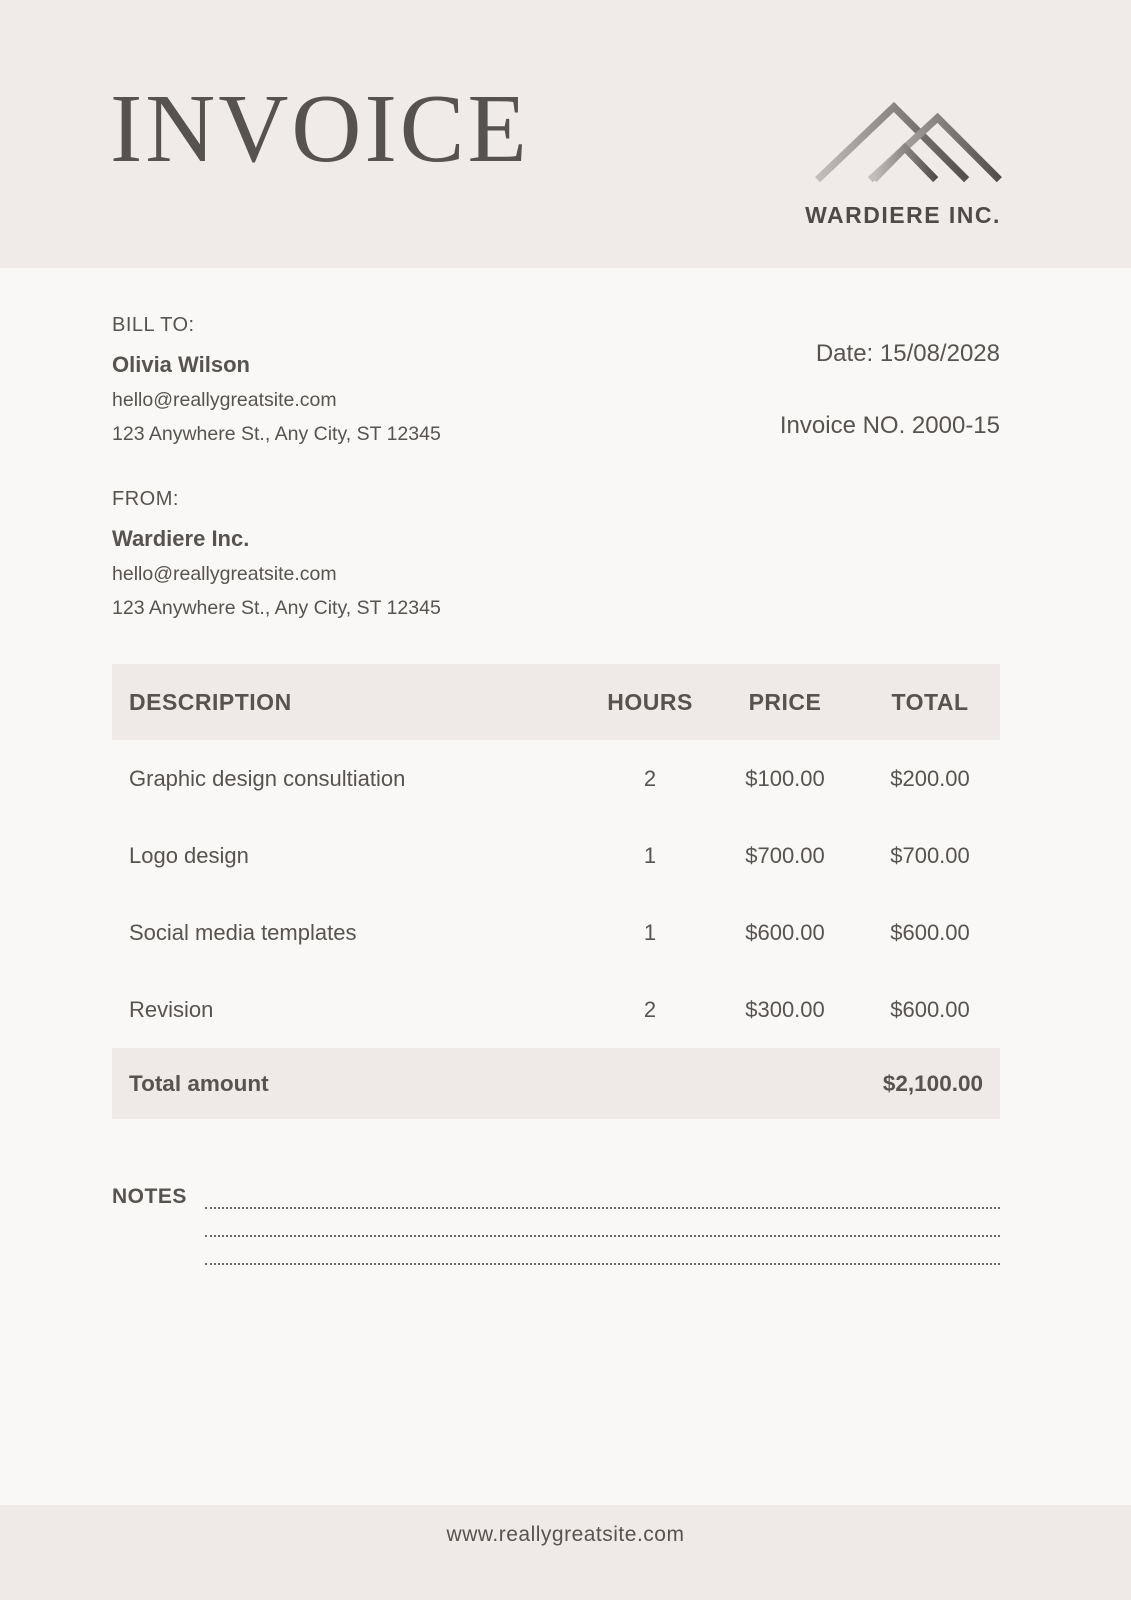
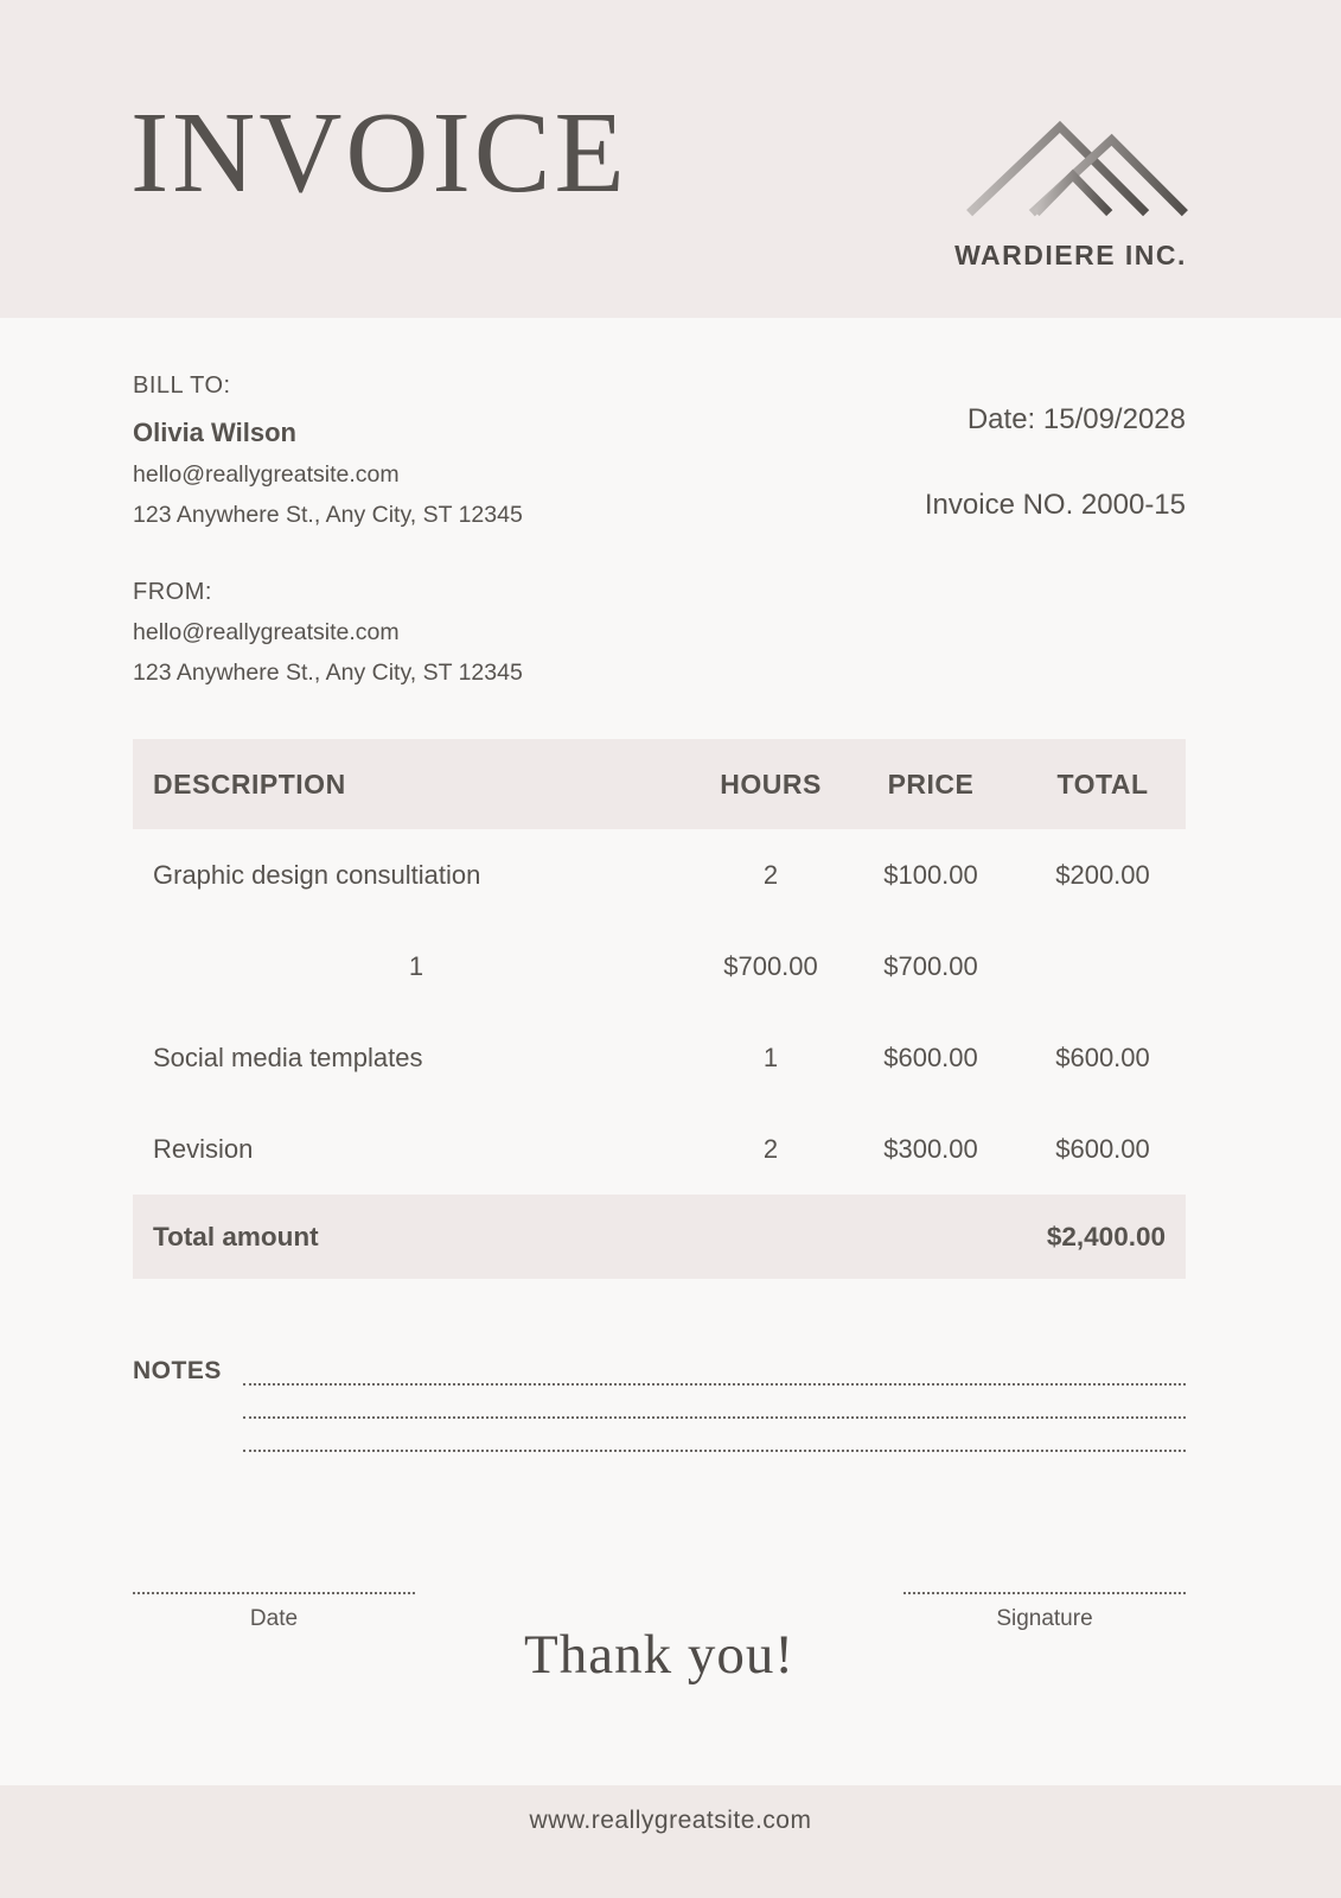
  INVOICE
  WARDIERE INC.
  BILL TO:
  Olivia Wilson
  hello@reallygreatsite.com
  123 Anywhere St., Any City, ST 12345
- Date: 15/08/2028
+ Date: 15/09/2028
  Invoice NO. 2000-15
  FROM:
- Wardiere Inc.
  hello@reallygreatsite.com
  123 Anywhere St., Any City, ST 12345
  DESCRIPTION
  HOURS
  PRICE
  TOTAL
  Graphic design consultiation
  2
  $100.00
  $200.00
- Logo design
  1
  $700.00
  $700.00
  Social media templates
  1
  $600.00
  $600.00
  Revision
  2
  $300.00
  $600.00
  Total amount
- $2,100.00
+ $2,400.00
  NOTES
+ Date
+ Thank you!
+ Signature
  www.reallygreatsite.com
